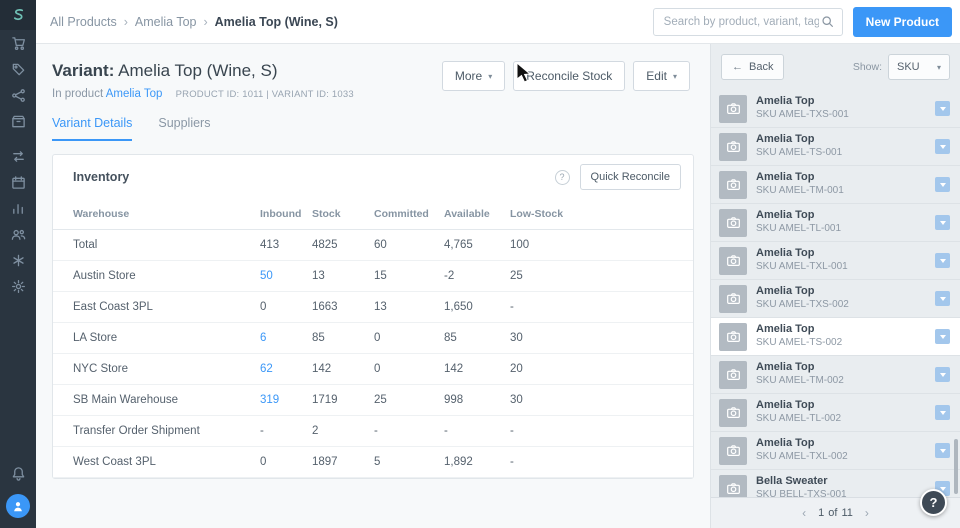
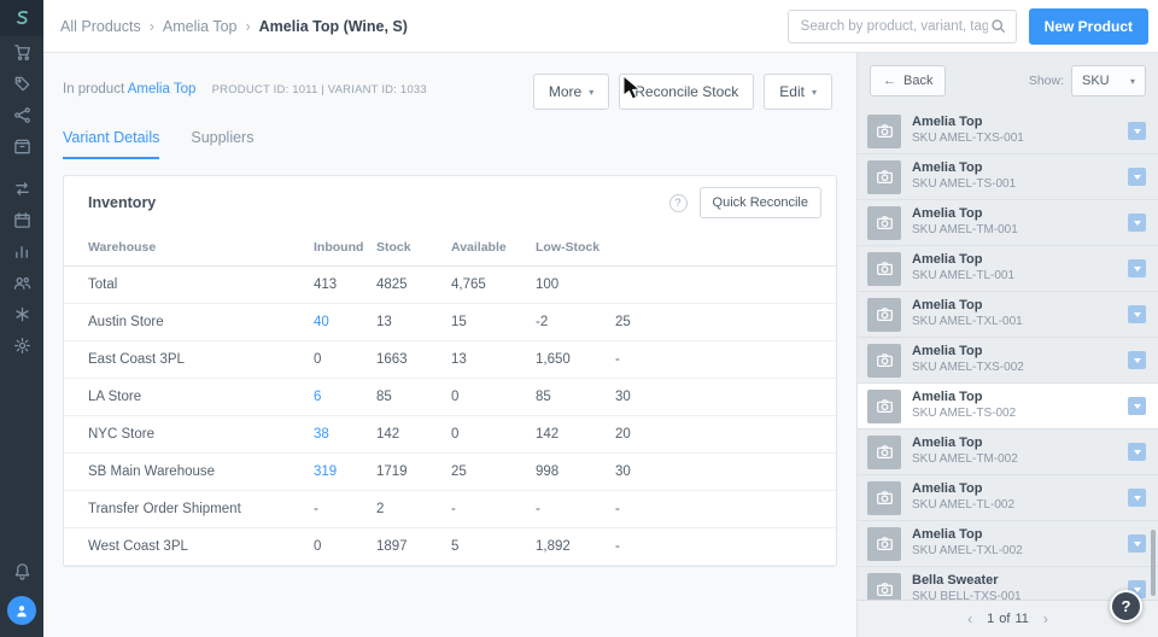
  All Products
  ›
  Amelia Top
  ›
  Amelia Top (Wine, S)
  Search by product, variant, tag
  New Product
- Variant: Amelia Top (Wine, S)
  In product Amelia Top PRODUCT ID: 1011 | VARIANT ID: 1033
  More
  ▾
  Reconcile Stock
  Edit
  ▾
  Variant Details
  Suppliers
  Inventory
  ?
  Quick Reconcile
  Warehouse
  Inbound
  Stock
- Committed
  Available
  Low-Stock
  Total
  413
  4825
- 60
  4,765
  100
  Austin Store
- 50
+ 40
  13
  15
  -2
  25
  East Coast 3PL
  0
  1663
  13
  1,650
  -
  LA Store
  6
  85
  0
  85
  30
  NYC Store
- 62
+ 38
  142
  0
  142
  20
  SB Main Warehouse
  319
  1719
  25
  998
  30
  Transfer Order Shipment
  -
  2
  -
  -
  -
  West Coast 3PL
  0
  1897
  5
  1,892
  -
  ←
  Back
  Show:
  SKU
  ▾
  Amelia Top
  SKU AMEL-TXS-001
  Amelia Top
  SKU AMEL-TS-001
  Amelia Top
  SKU AMEL-TM-001
  Amelia Top
  SKU AMEL-TL-001
  Amelia Top
  SKU AMEL-TXL-001
  Amelia Top
  SKU AMEL-TXS-002
  Amelia Top
  SKU AMEL-TS-002
  Amelia Top
  SKU AMEL-TM-002
  Amelia Top
  SKU AMEL-TL-002
  Amelia Top
  SKU AMEL-TXL-002
  Bella Sweater
  SKU BELL-TXS-001
  ‹
  1
  of
  11
  ›
  ?
